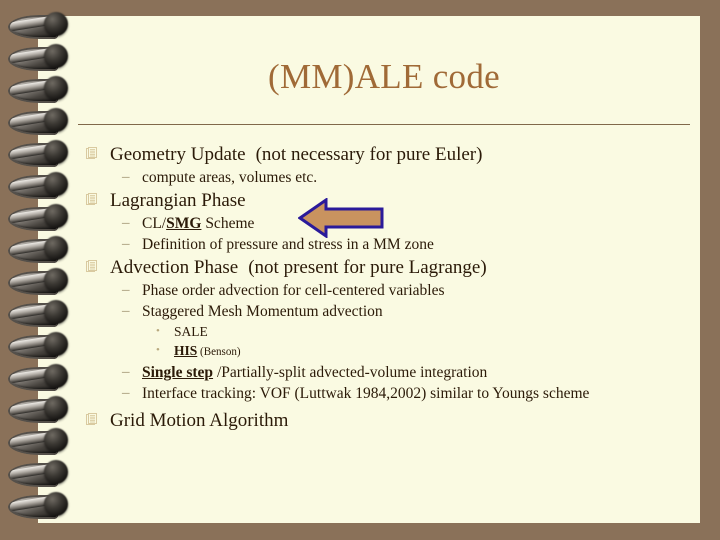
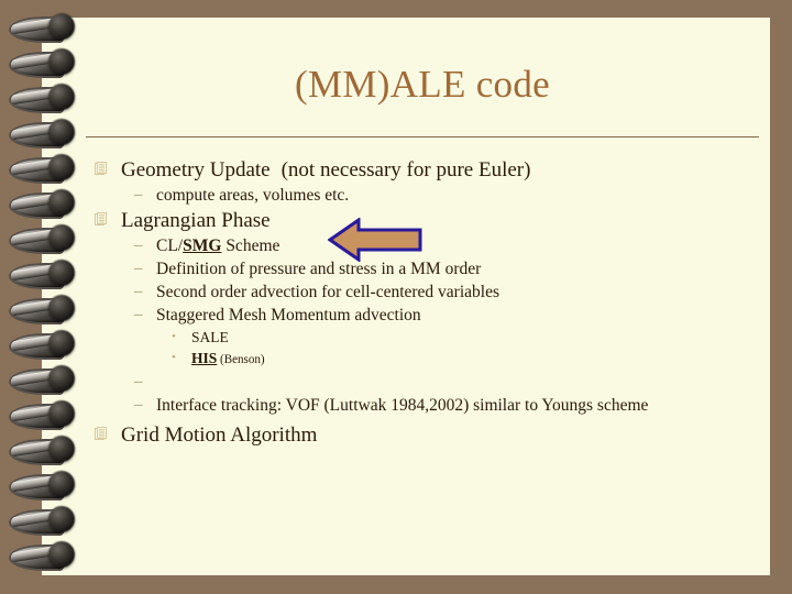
  (MM)ALE code
  Geometry Update (not necessary for pure Euler)
  –
  compute areas, volumes etc.
  Lagrangian Phase
  –
  CL/SMG Scheme
  –
- Definition of pressure and stress in a MM zone
+ Definition of pressure and stress in a MM order
- Advection Phase (not present for pure Lagrange)
  –
- Phase order advection for cell-centered variables
+ Second order advection for cell-centered variables
  –
  Staggered Mesh Momentum advection
  •
  SALE
  •
  HIS (Benson)
  –
- Single step /Partially-split advected-volume integration
  –
  Interface tracking: VOF (Luttwak 1984,2002) similar to Youngs scheme
  Grid Motion Algorithm
